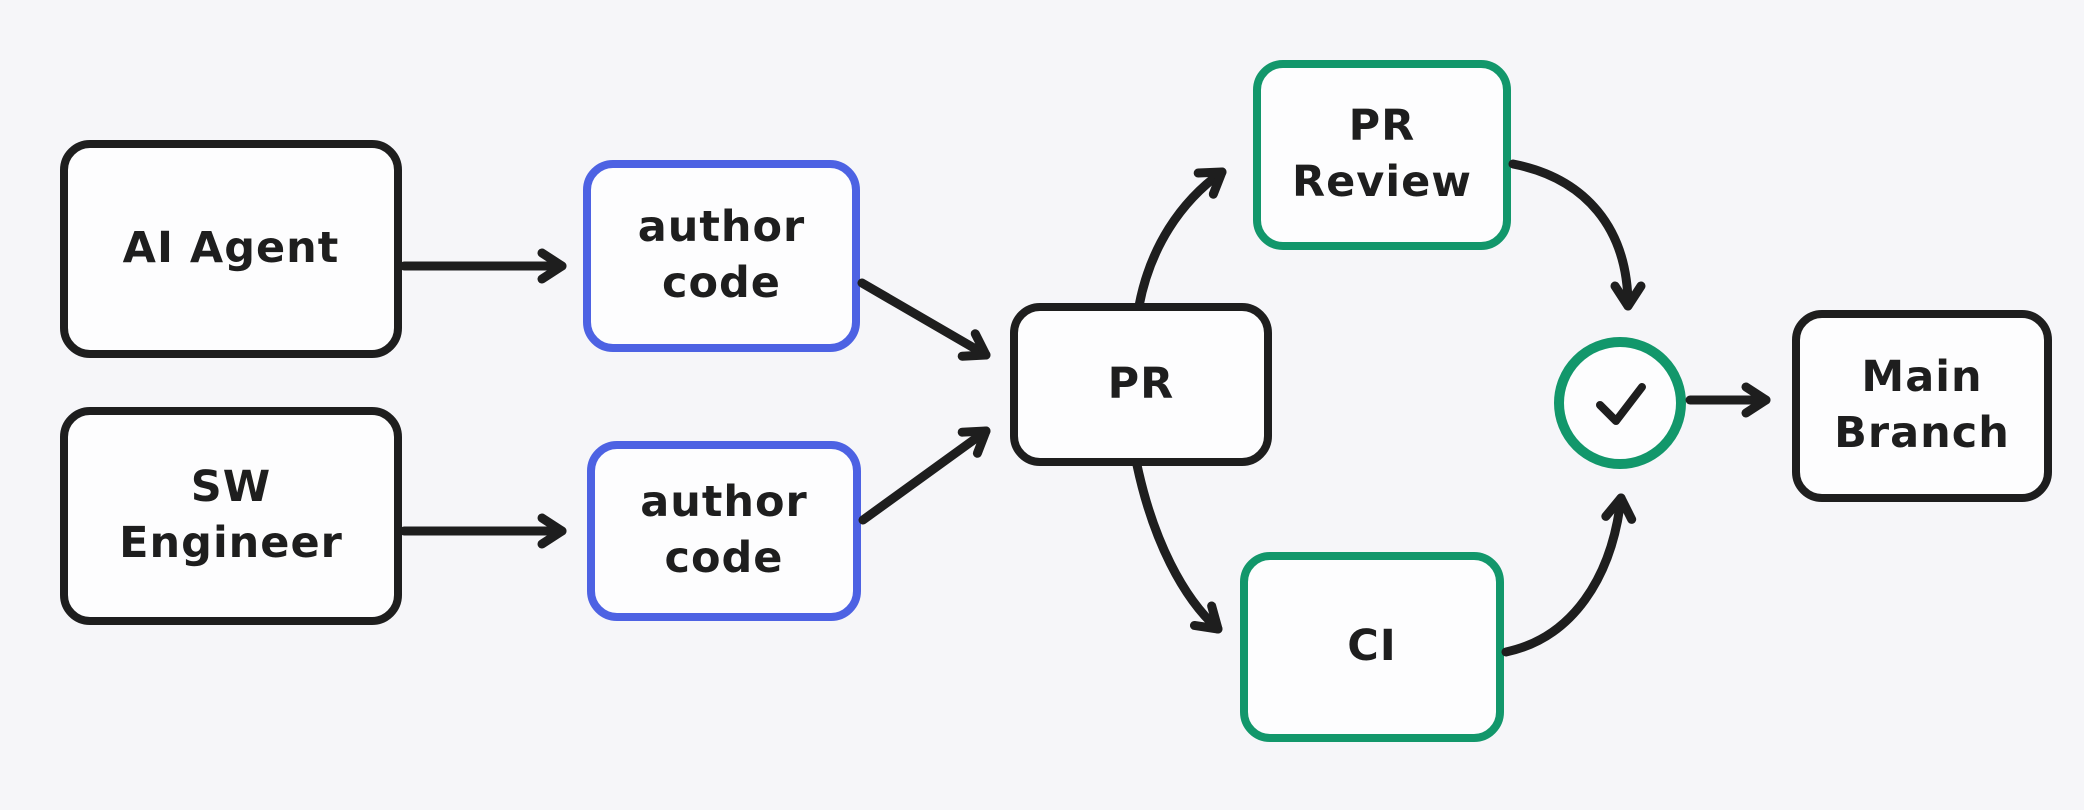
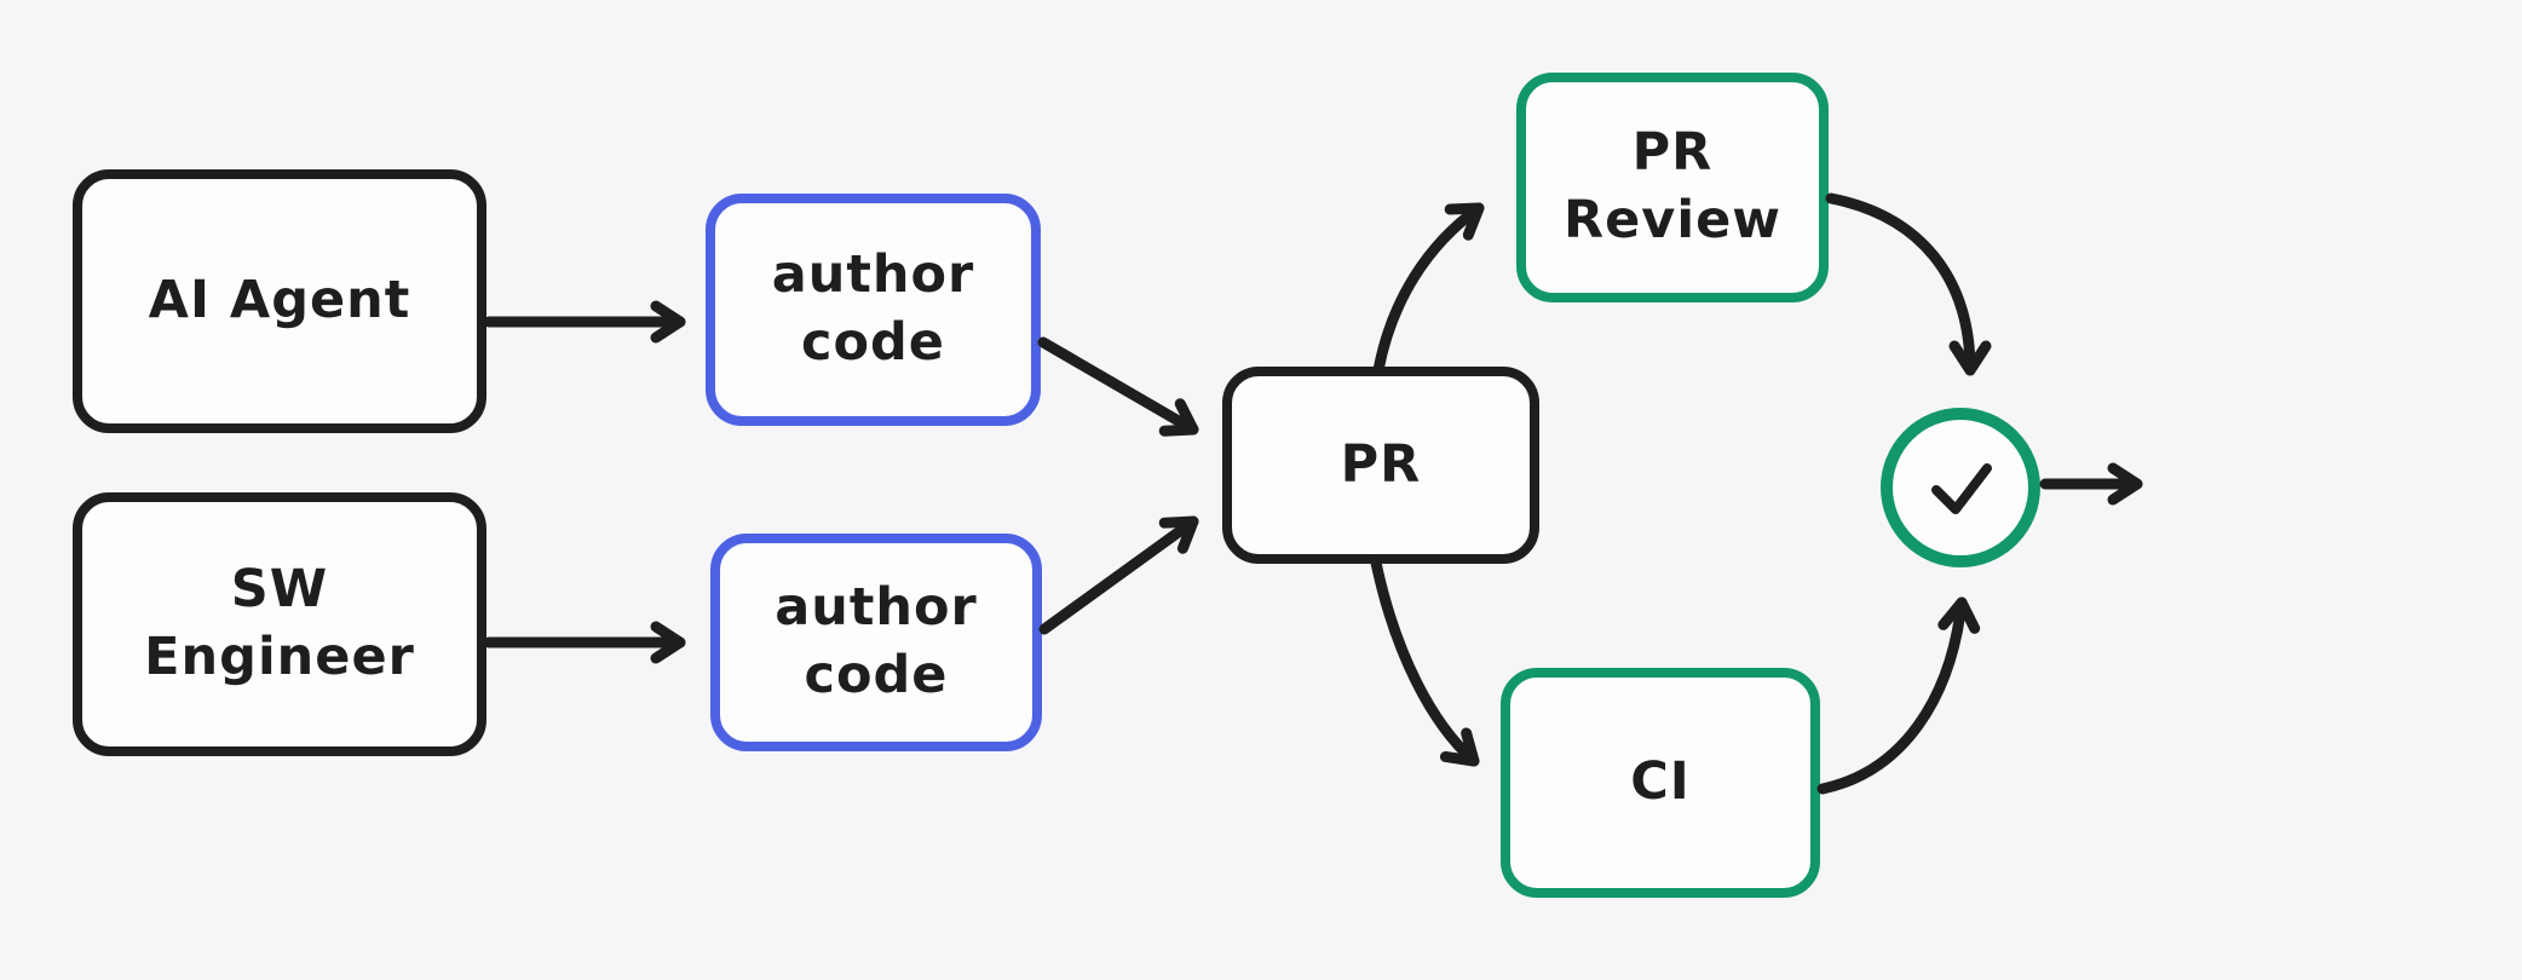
  AI Agent
  SW
  Engineer
  author
  code
  author
  code
  PR
  PR
  Review
  CI
- Main
- Branch
